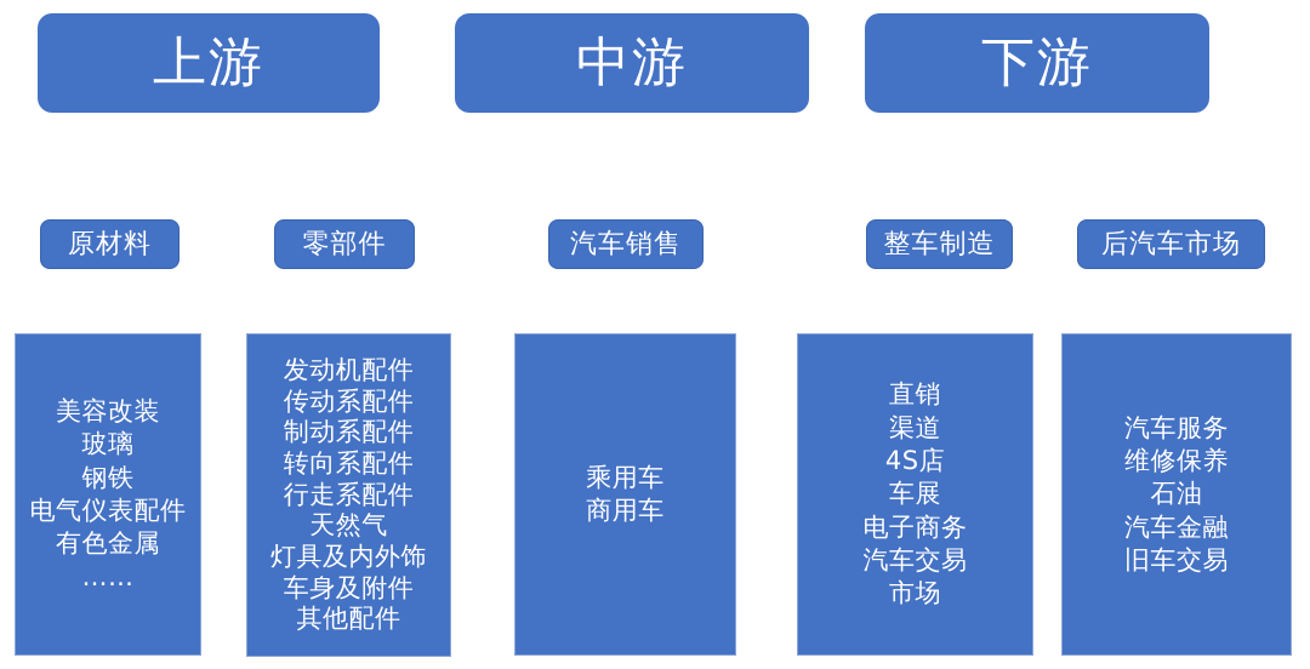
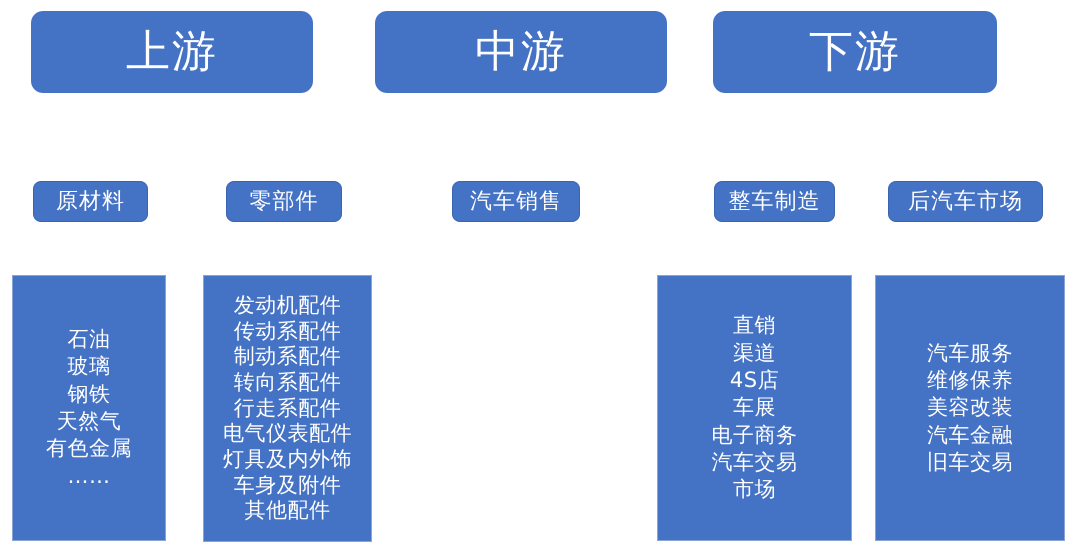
  上游
  中游
  下游
  原材料
  零部件
  汽车销售
  整车制造
  后汽车市场
- 美容改装
+ 石油
  玻璃
  钢铁
- 电气仪表配件
+ 天然气
  有色金属
  ……
  发动机配件
  传动系配件
  制动系配件
  转向系配件
  行走系配件
- 天然气
+ 电气仪表配件
  灯具及内外饰
  车身及附件
  其他配件
- 乘用车
- 商用车
  直销
  渠道
  4S店
  车展
  电子商务
  汽车交易
  市场
  汽车服务
  维修保养
- 石油
+ 美容改装
  汽车金融
  旧车交易
